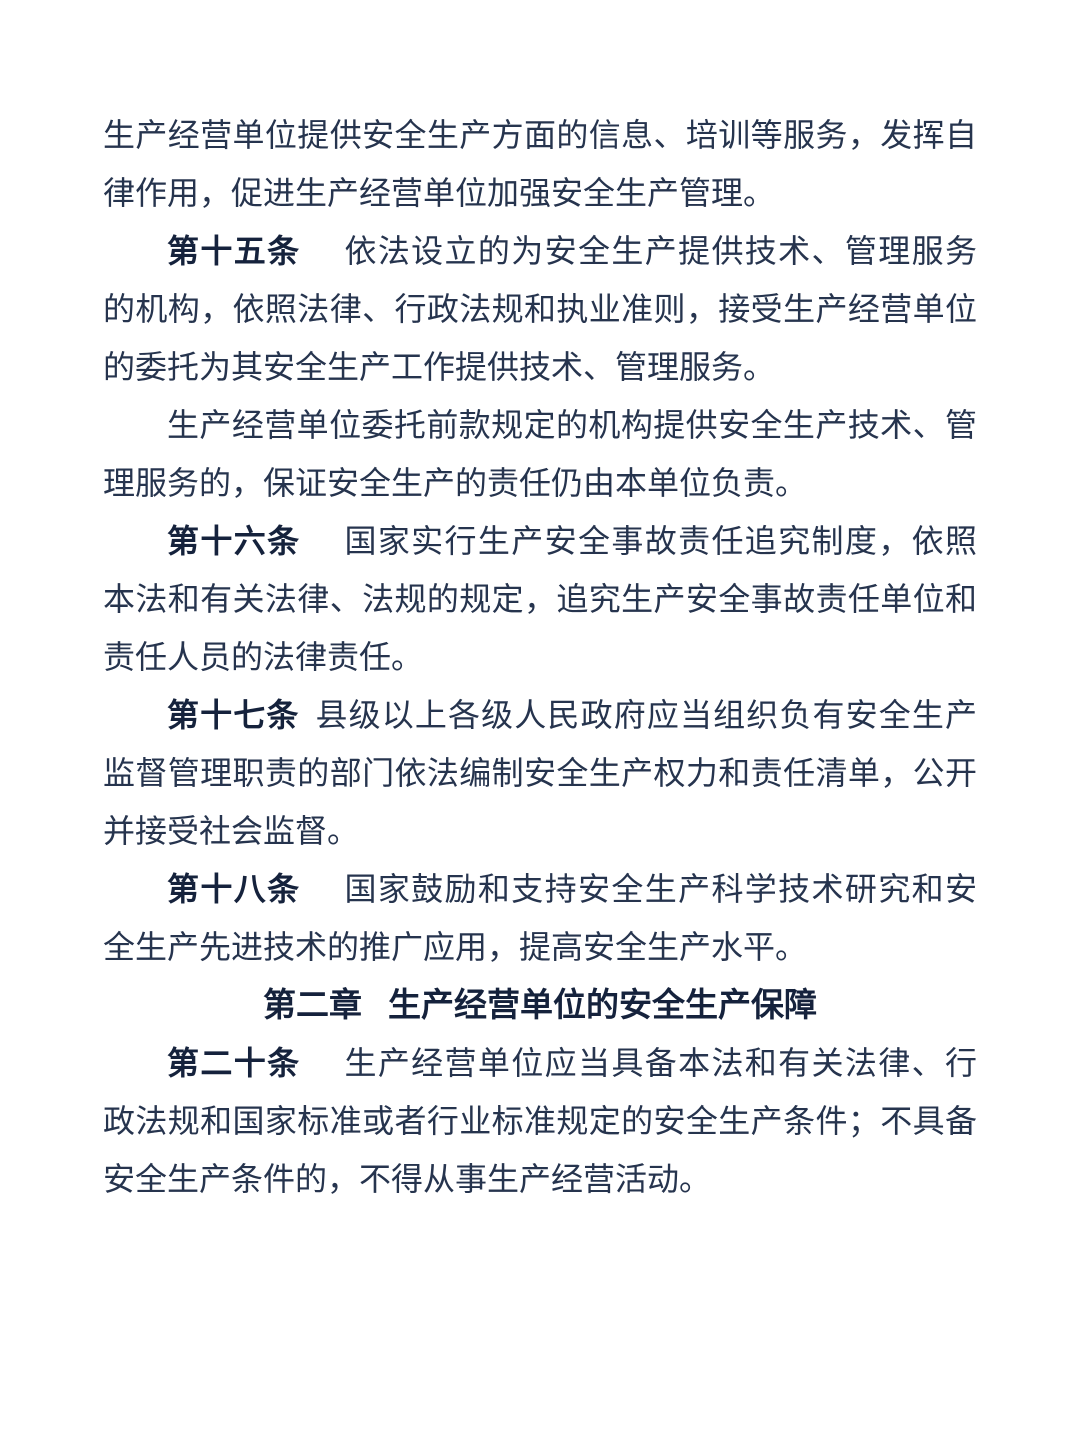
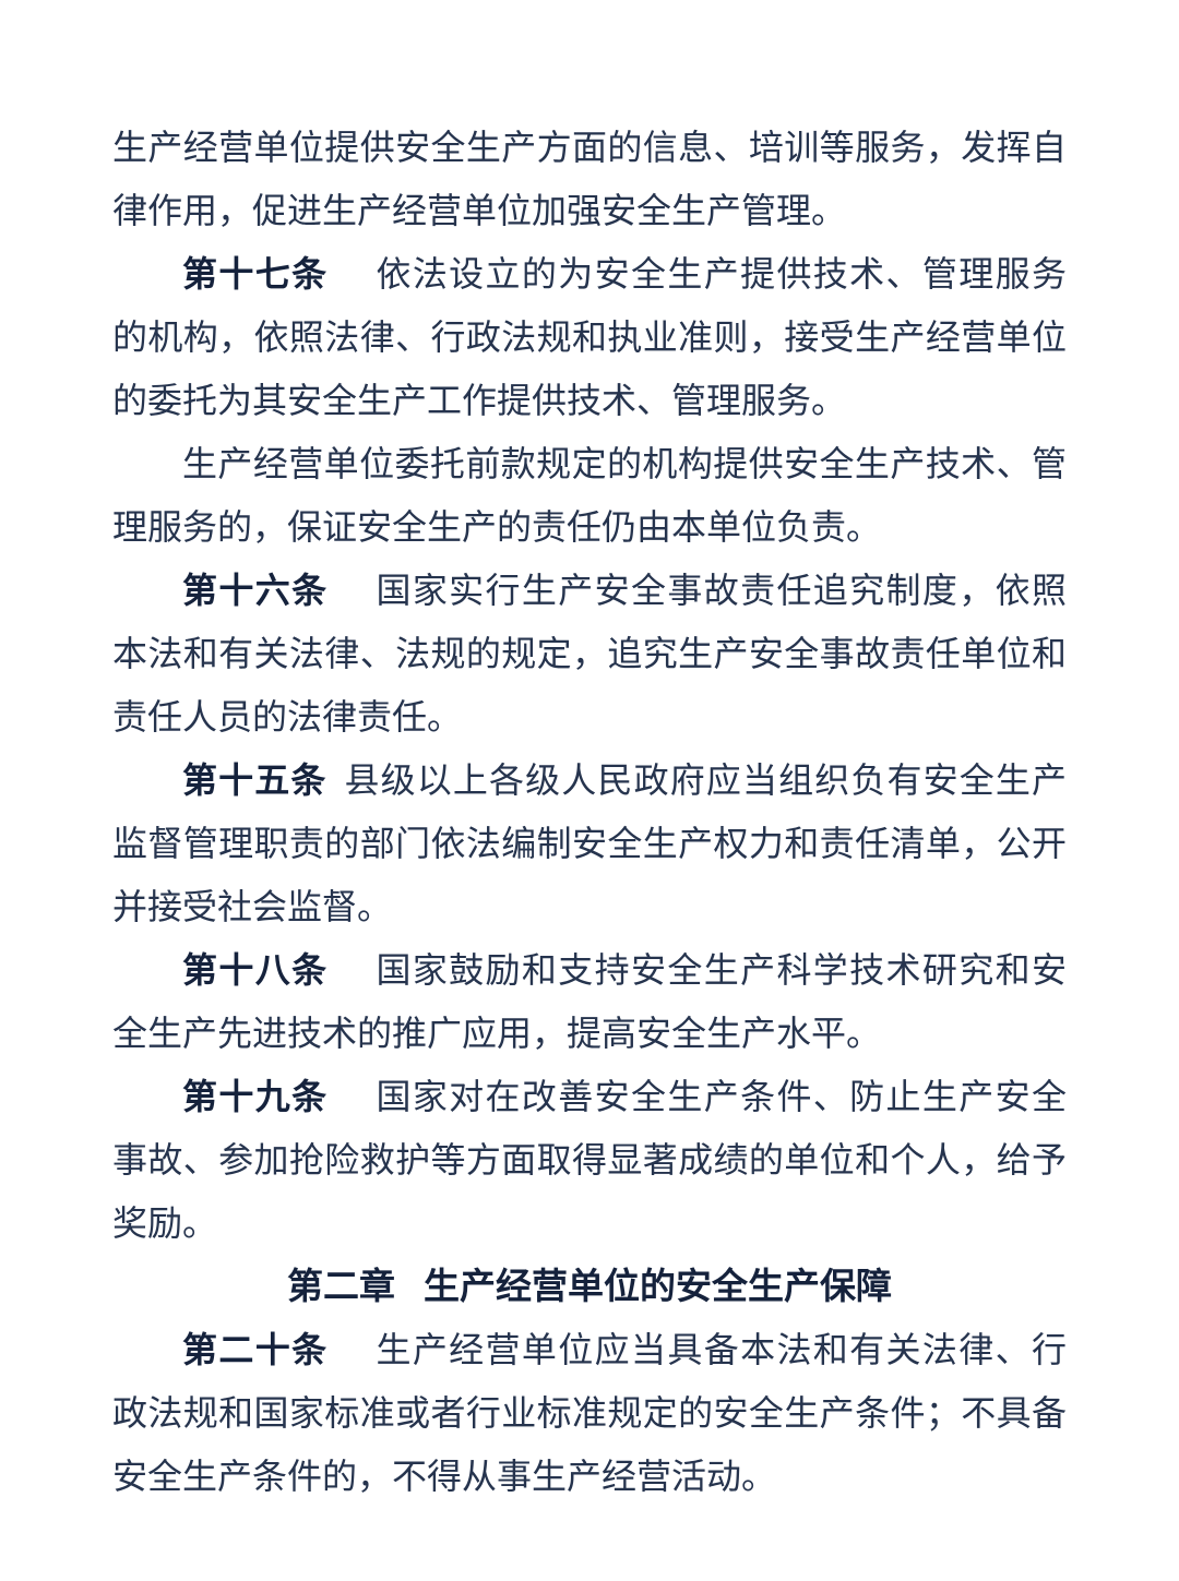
  生产经营单位提供安全生产方面的信息、培训等服务，发挥自律作用，促进生产经营单位加强安全生产管理。
- 第十五条 依法设立的为安全生产提供技术、管理服务的机构，依照法律、行政法规和执业准则，接受生产经营单位的委托为其安全生产工作提供技术、管理服务。
+ 第十七条 依法设立的为安全生产提供技术、管理服务的机构，依照法律、行政法规和执业准则，接受生产经营单位的委托为其安全生产工作提供技术、管理服务。
  生产经营单位委托前款规定的机构提供安全生产技术、管理服务的，保证安全生产的责任仍由本单位负责。
  第十六条 国家实行生产安全事故责任追究制度，依照本法和有关法律、法规的规定，追究生产安全事故责任单位和责任人员的法律责任。
- 第十七条 县级以上各级人民政府应当组织负有安全生产监督管理职责的部门依法编制安全生产权力和责任清单，公开并接受社会监督。
+ 第十五条 县级以上各级人民政府应当组织负有安全生产监督管理职责的部门依法编制安全生产权力和责任清单，公开并接受社会监督。
  第十八条 国家鼓励和支持安全生产科学技术研究和安全生产先进技术的推广应用，提高安全生产水平。
+ 第十九条 国家对在改善安全生产条件、防止生产安全事故、参加抢险救护等方面取得显著成绩的单位和个人，给予奖励。
  第二章 生产经营单位的安全生产保障
  第二十条 生产经营单位应当具备本法和有关法律、行政法规和国家标准或者行业标准规定的安全生产条件；不具备安全生产条件的，不得从事生产经营活动。
